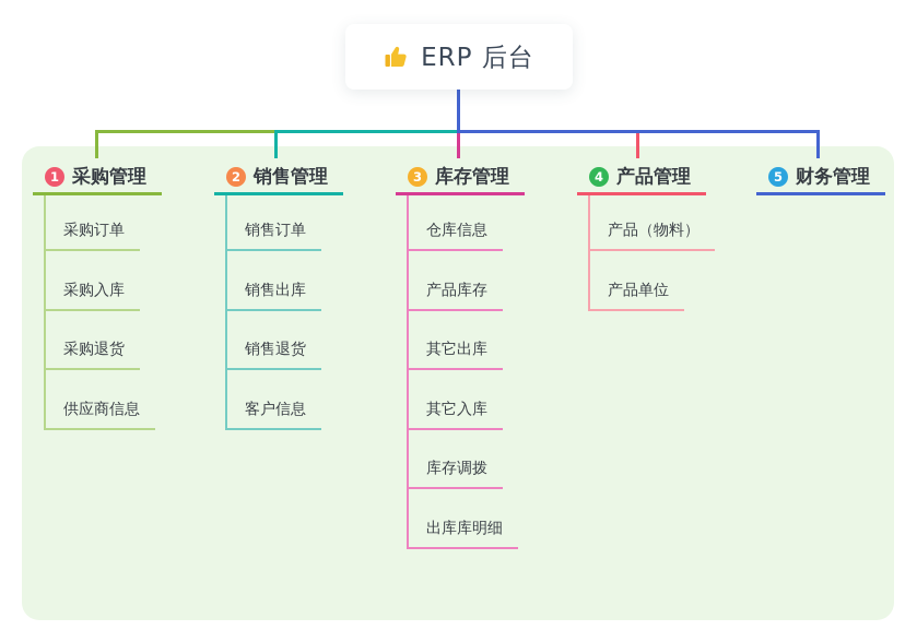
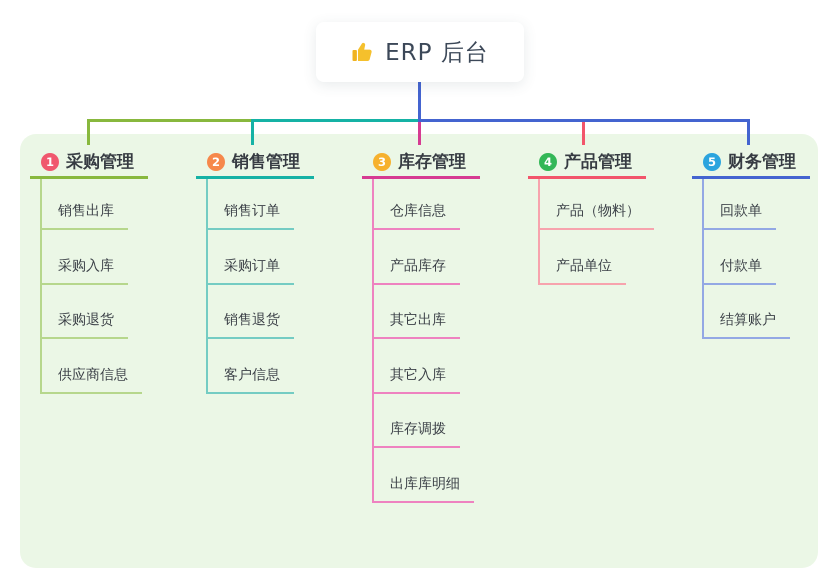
  ERP 后台
  1
  采购管理
- 采购订单
+ 销售出库
  采购入库
  采购退货
  供应商信息
  2
  销售管理
  销售订单
- 销售出库
+ 采购订单
  销售退货
  客户信息
  3
  库存管理
  仓库信息
  产品库存
  其它出库
  其它入库
  库存调拨
  出库库明细
  4
  产品管理
  产品（物料）
  产品单位
  5
  财务管理
+ 回款单
+ 付款单
+ 结算账户
